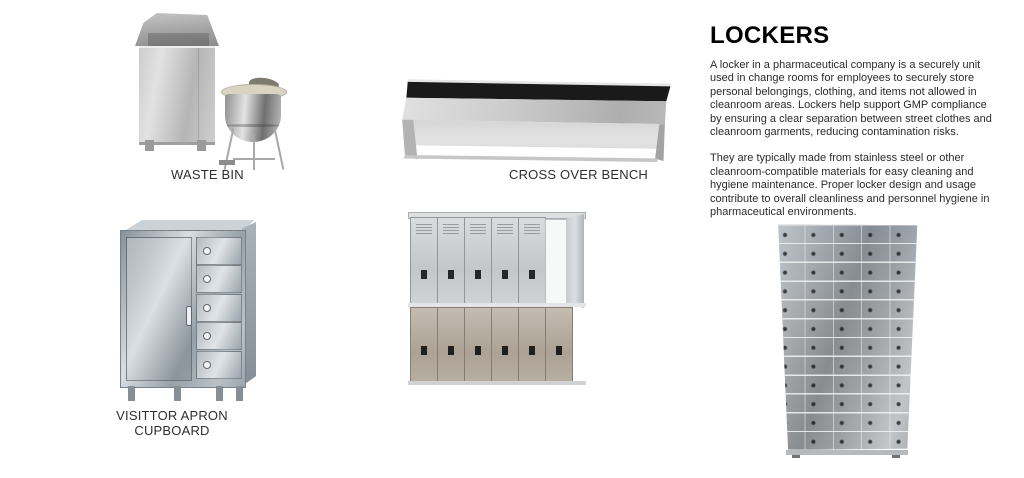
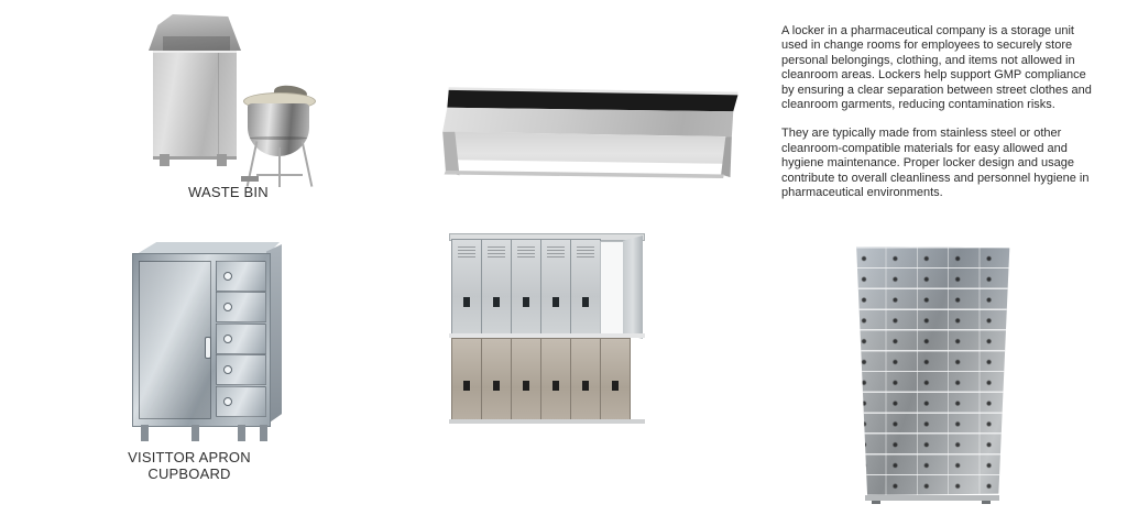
  WASTE BIN
- CROSS OVER BENCH
- LOCKERS
- A locker in a pharmaceutical company is a securely unit used in change rooms for employees to securely store personal belongings, clothing, and items not allowed in cleanroom areas. Lockers help support GMP compliance by ensuring a clear separation between street clothes and cleanroom garments, reducing contamination risks.
+ A locker in a pharmaceutical company is a storage unit used in change rooms for employees to securely store personal belongings, clothing, and items not allowed in cleanroom areas. Lockers help support GMP compliance by ensuring a clear separation between street clothes and cleanroom garments, reducing contamination risks.
- They are typically made from stainless steel or other cleanroom-compatible materials for easy cleaning and hygiene maintenance. Proper locker design and usage contribute to overall cleanliness and personnel hygiene in pharmaceutical environments.
+ They are typically made from stainless steel or other cleanroom-compatible materials for easy allowed and hygiene maintenance. Proper locker design and usage contribute to overall cleanliness and personnel hygiene in pharmaceutical environments.
  VISITTOR APRON CUPBOARD
